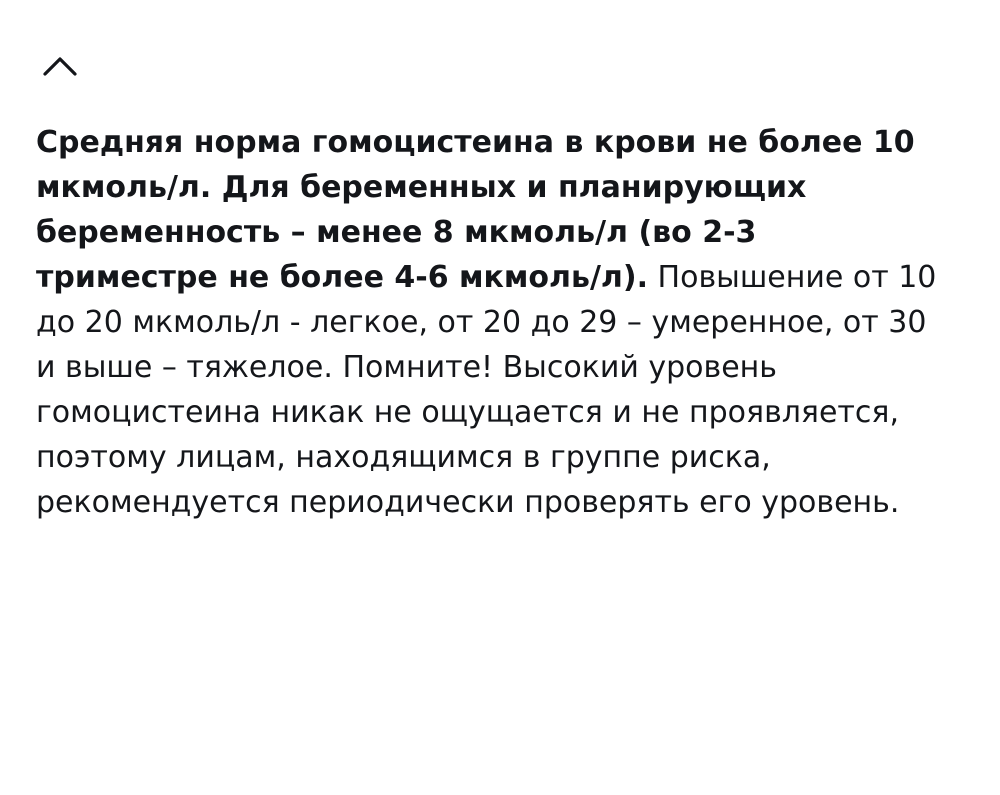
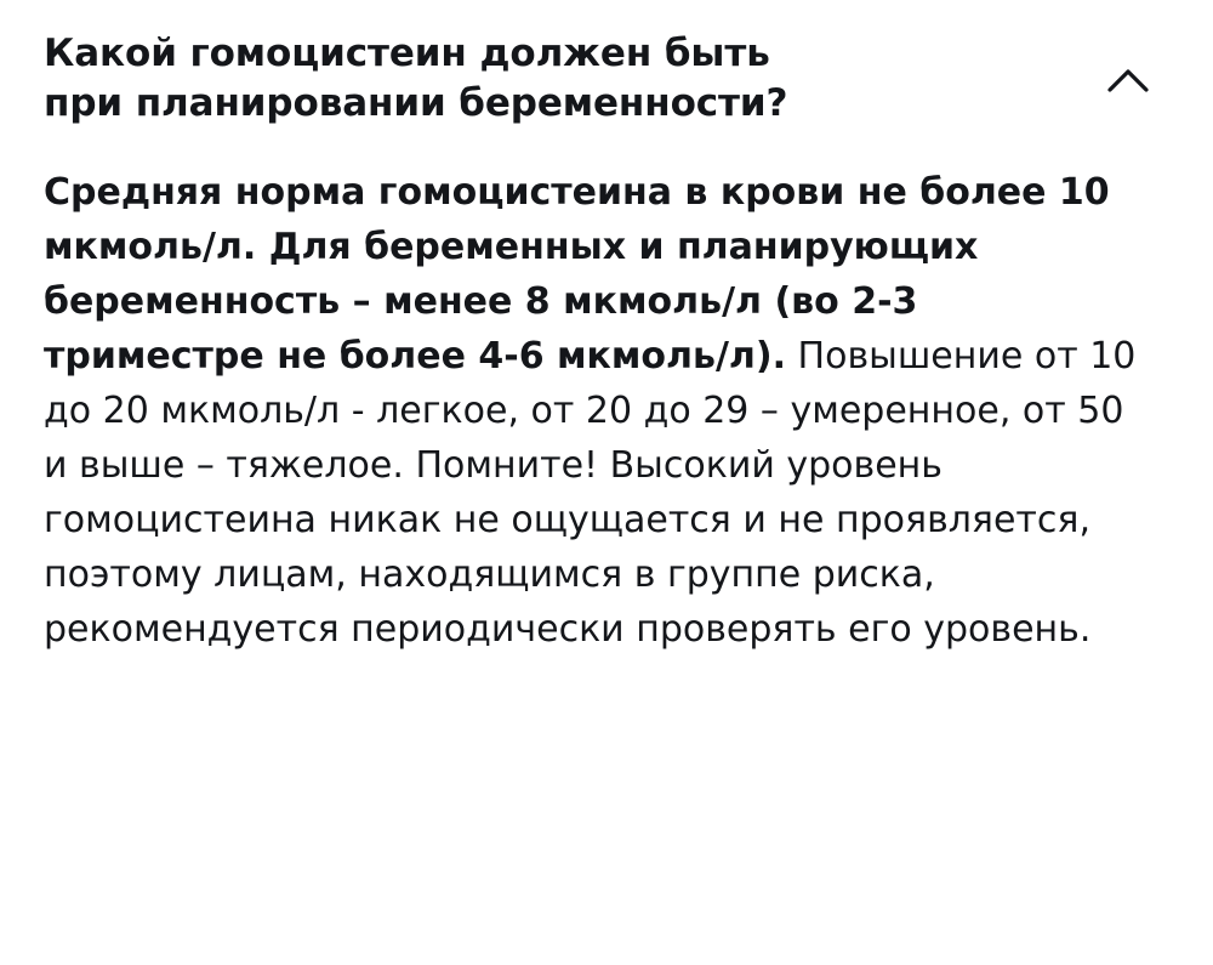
+ Какой гомоцистеин должен быть при планировании беременности?
- Средняя норма гомоцистеина в крови не более 10 мкмоль/л. Для беременных и планирующих беременность – менее 8 мкмоль/л (во 2-3 триместре не более 4-6 мкмоль/л). Повышение от 10 до 20 мкмоль/л - легкое, от 20 до 29 – умеренное, от 30 и выше – тяжелое. Помните! Высокий уровень гомоцистеина никак не ощущается и не проявляется, поэтому лицам, находящимся в группе риска, рекомендуется периодически проверять его уровень.
+ Средняя норма гомоцистеина в крови не более 10 мкмоль/л. Для беременных и планирующих беременность – менее 8 мкмоль/л (во 2-3 триместре не более 4-6 мкмоль/л). Повышение от 10 до 20 мкмоль/л - легкое, от 20 до 29 – умеренное, от 50 и выше – тяжелое. Помните! Высокий уровень гомоцистеина никак не ощущается и не проявляется, поэтому лицам, находящимся в группе риска, рекомендуется периодически проверять его уровень.
